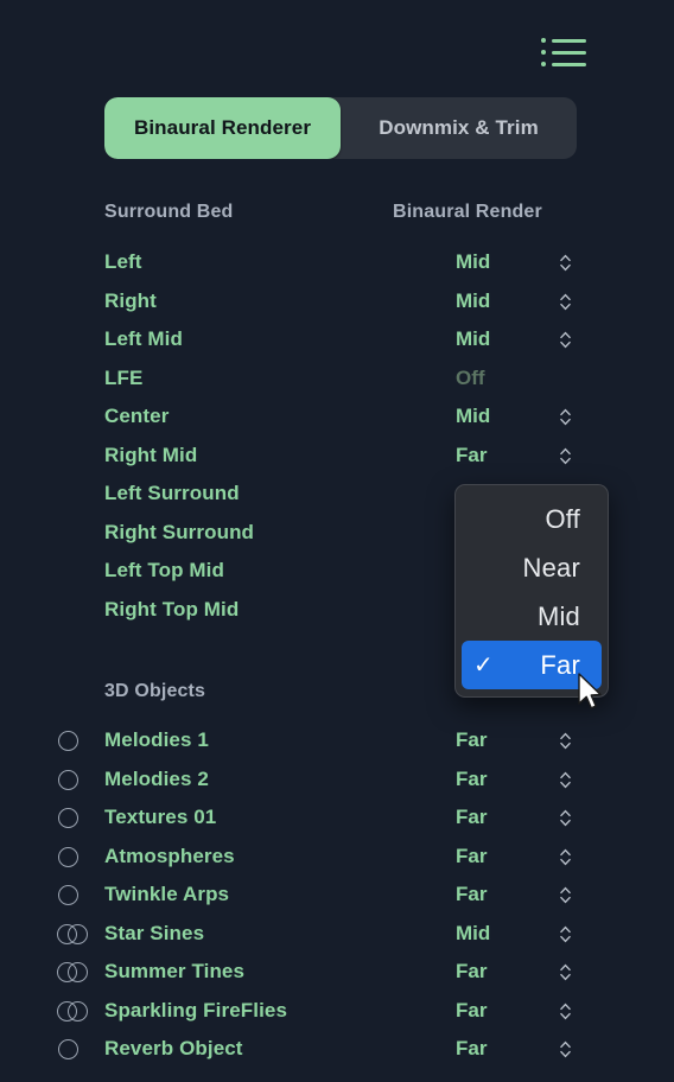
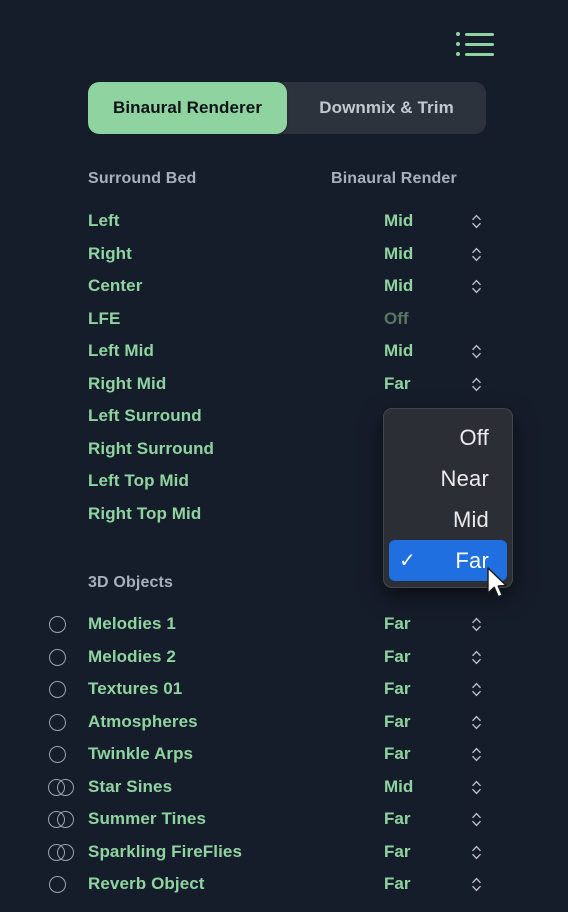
  Binaural Renderer
  Downmix & Trim
  Surround Bed
  Binaural Render
  Left
  Mid
  Right
  Mid
- Left Mid
+ Center
  Mid
  LFE
  Off
- Center
+ Left Mid
  Mid
  Right Mid
  Far
  Left Surround
  Right Surround
  Left Top Mid
  Right Top Mid
  3D Objects
  Melodies 1
  Far
  Melodies 2
  Far
  Textures 01
  Far
  Atmospheres
  Far
  Twinkle Arps
  Far
  Star Sines
  Mid
  Summer Tines
  Far
  Sparkling FireFlies
  Far
  Reverb Object
  Far
  Off
  Near
  Mid
  ✓
  Far
